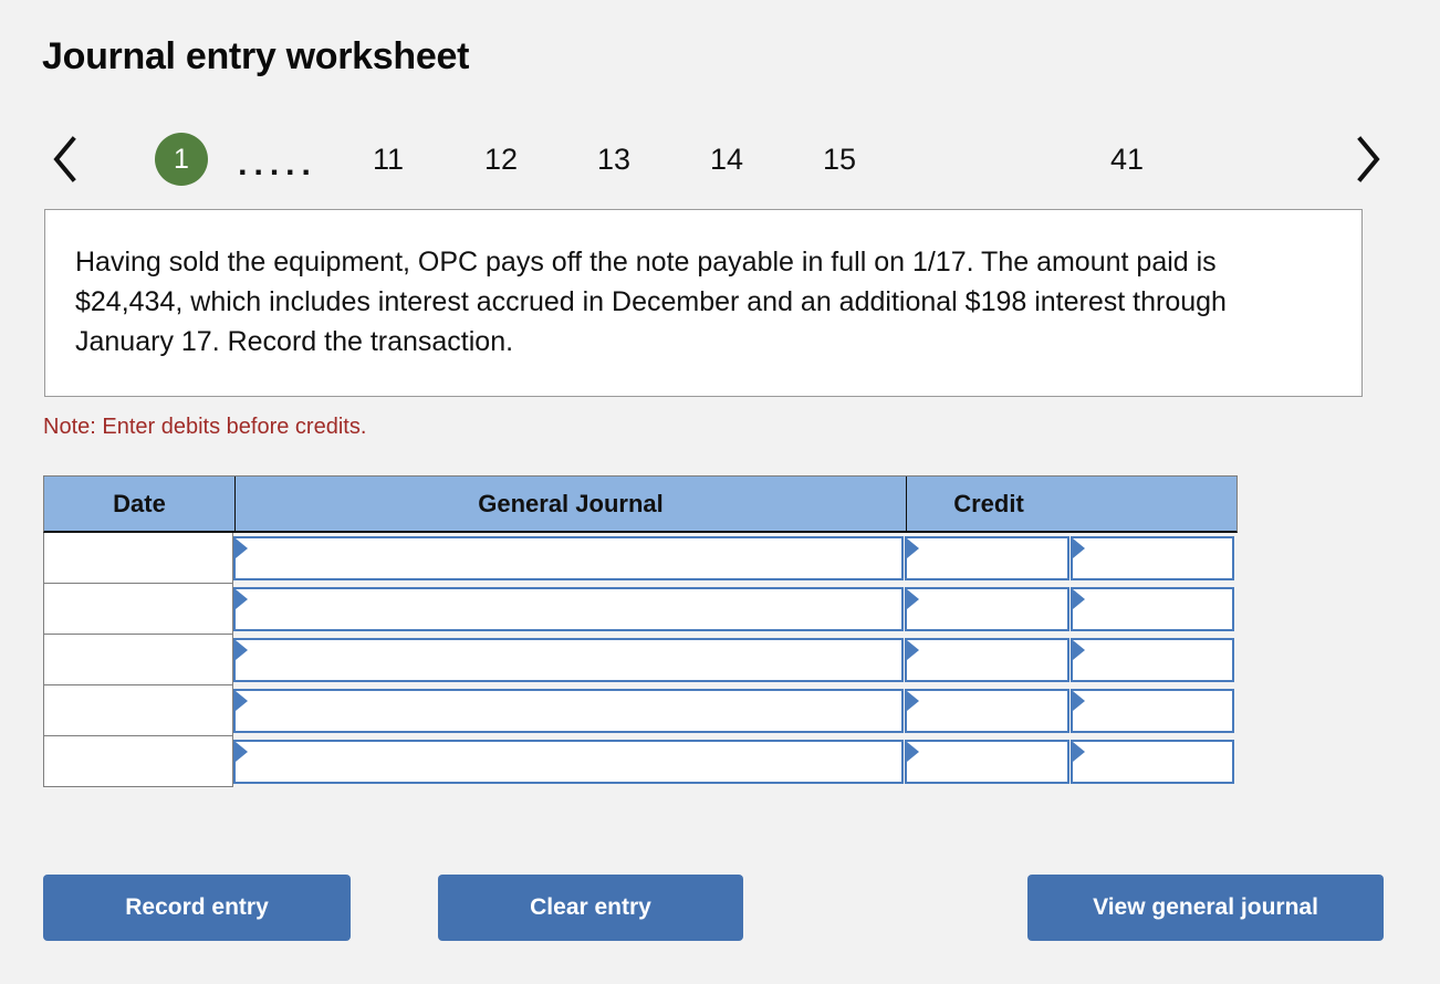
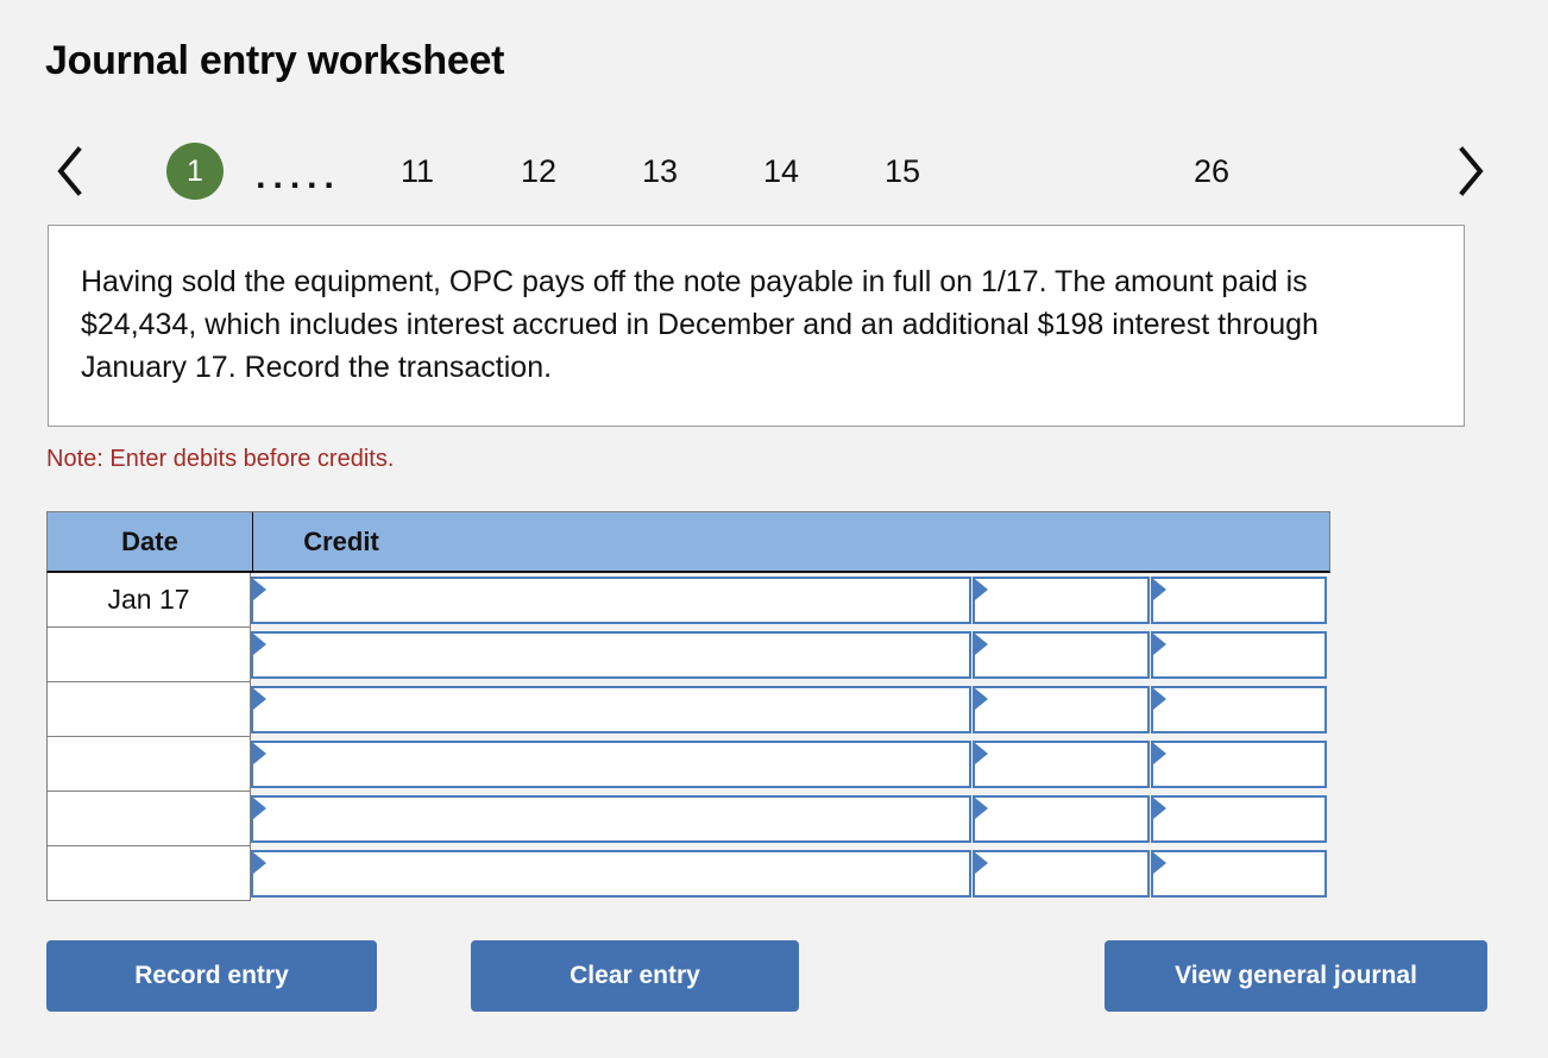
  Journal entry worksheet
  1
  .....
  11
  12
  13
  14
  15
- 41
+ 26
  Having sold the equipment, OPC pays off the note payable in full on 1/17. The amount paid is $24,434, which includes interest accrued in December and an additional $198 interest through January 17. Record the transaction.
  Note: Enter debits before credits.
  Date
- General Journal
  Credit
+ Jan 17
  Record entry
  Clear entry
  View general journal
